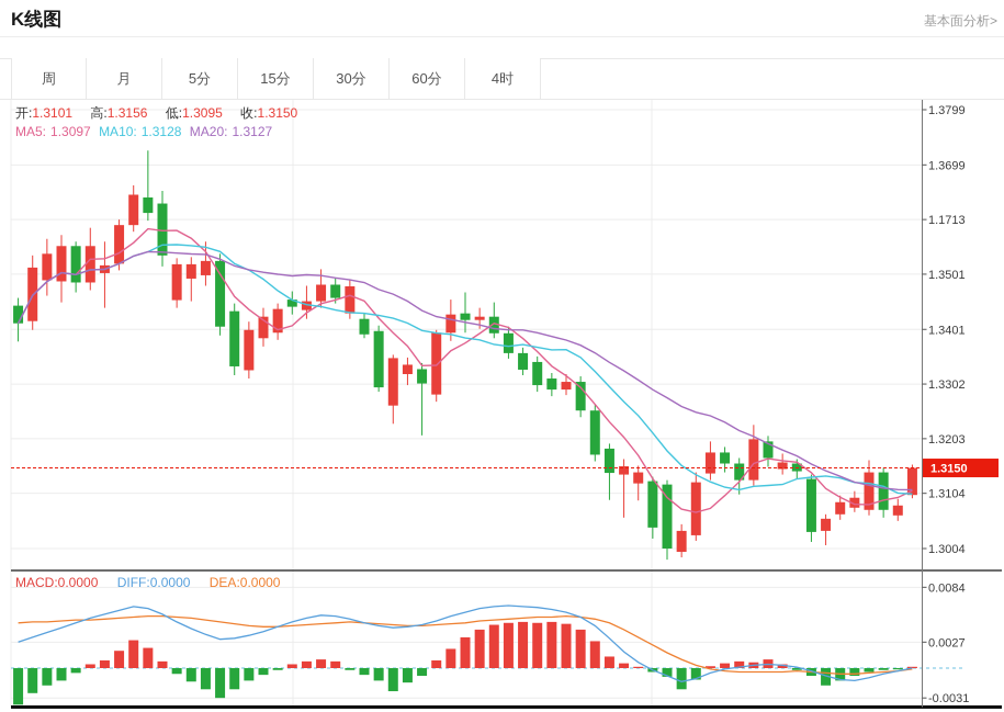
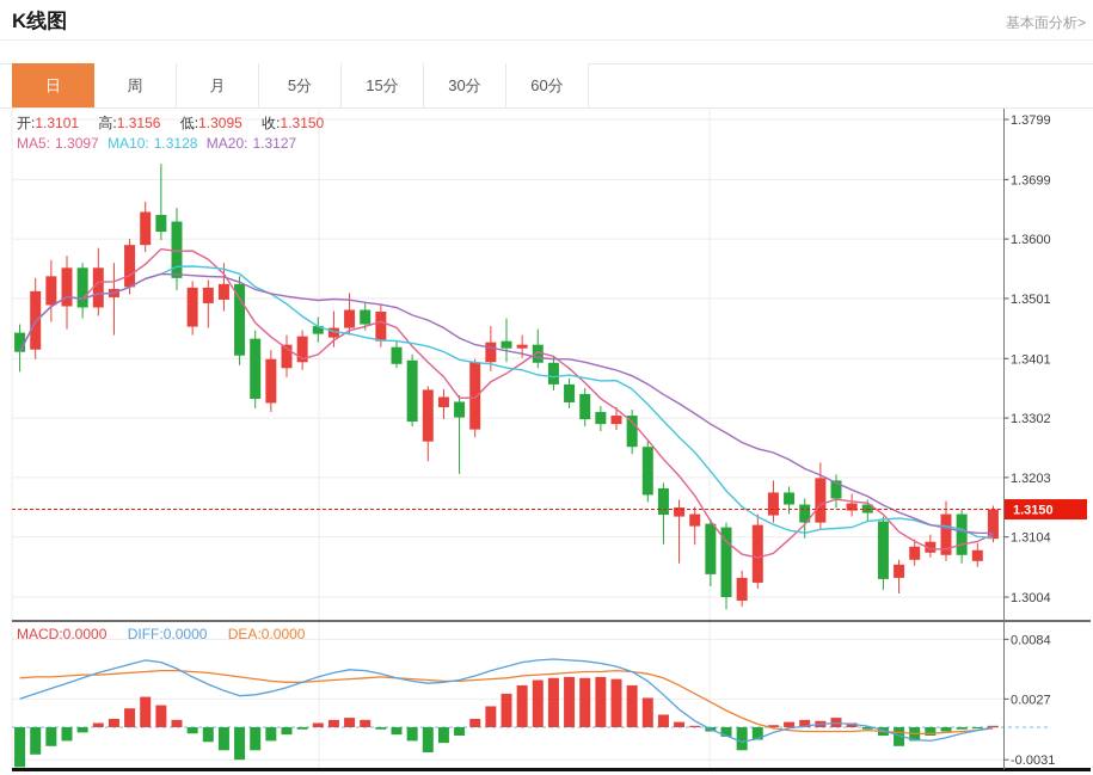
  K线图
  基本面分析>
+ 日
  周
  月
  5分
  15分
  30分
  60分
- 4时
  1.3799
  1.3699
- 1.1713
+ 1.3600
  1.3501
  1.3401
  1.3302
  1.3203
  1.3104
  1.3004
  0.0084
  0.0027
  -0.0031
  1.3150
  开:1.3101 高:1.3156 低:1.3095 收:1.3150
  MA5: 1.3097 MA10: 1.3128 MA20: 1.3127
  MACD:0.0000 DIFF:0.0000 DEA:0.0000
